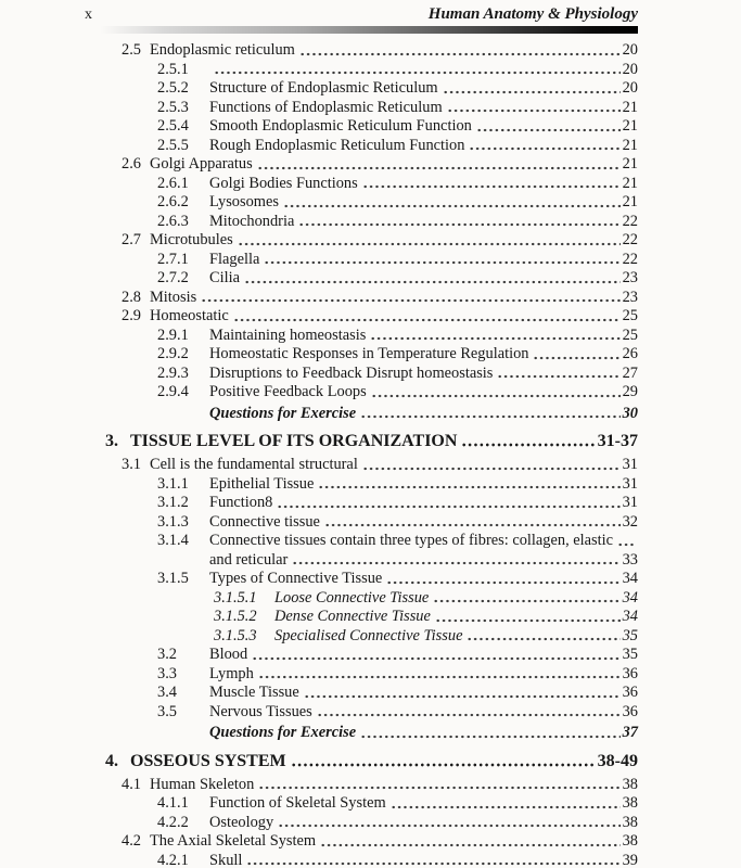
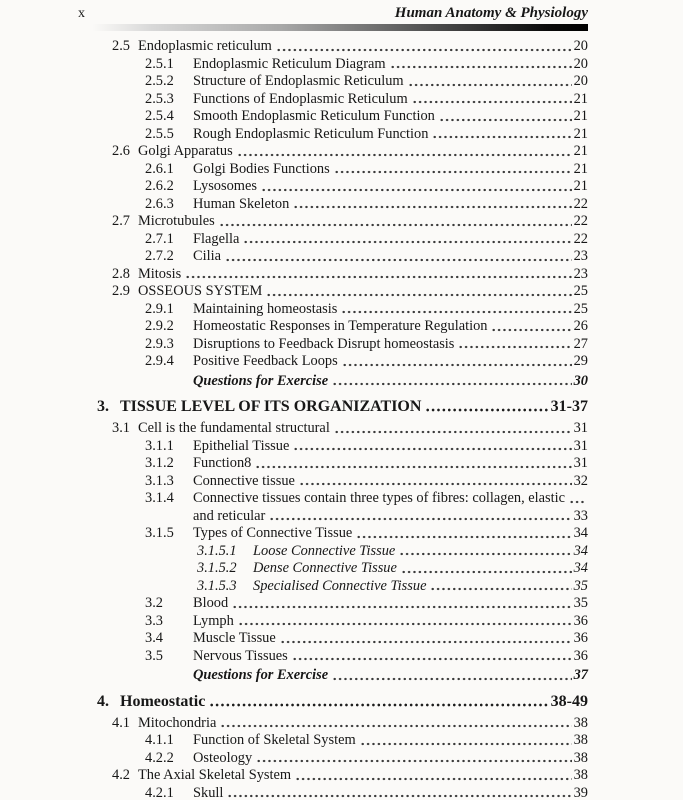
  x
  Human Anatomy & Physiology
  2.5
  Endoplasmic reticulum
  20
  2.5.1
+ Endoplasmic Reticulum Diagram
  20
  2.5.2
  Structure of Endoplasmic Reticulum
  20
  2.5.3
  Functions of Endoplasmic Reticulum
  21
  2.5.4
  Smooth Endoplasmic Reticulum Function
  21
  2.5.5
  Rough Endoplasmic Reticulum Function
  21
  2.6
  Golgi Apparatus
  21
  2.6.1
  Golgi Bodies Functions
  21
  2.6.2
  Lysosomes
  21
  2.6.3
- Mitochondria
+ Human Skeleton
  22
  2.7
  Microtubules
  22
  2.7.1
  Flagella
  22
  2.7.2
  Cilia
  23
  2.8
  Mitosis
  23
  2.9
- Homeostatic
+ OSSEOUS SYSTEM
  25
  2.9.1
  Maintaining homeostasis
  25
  2.9.2
  Homeostatic Responses in Temperature Regulation
  26
  2.9.3
  Disruptions to Feedback Disrupt homeostasis
  27
  2.9.4
  Positive Feedback Loops
  29
  Questions for Exercise
  30
  3.
  TISSUE LEVEL OF ITS ORGANIZATION
  31-37
  3.1
  Cell is the fundamental structural
  31
  3.1.1
  Epithelial Tissue
  31
  3.1.2
  Function8
  31
  3.1.3
  Connective tissue
  32
  3.1.4
  Connective tissues contain three types of fibres: collagen, elastic
  and reticular
  33
  3.1.5
  Types of Connective Tissue
  34
  3.1.5.1
  Loose Connective Tissue
  34
  3.1.5.2
  Dense Connective Tissue
  34
  3.1.5.3
  Specialised Connective Tissue
  35
  3.2
  Blood
  35
  3.3
  Lymph
  36
  3.4
  Muscle Tissue
  36
  3.5
  Nervous Tissues
  36
  Questions for Exercise
  37
  4.
- OSSEOUS SYSTEM
+ Homeostatic
  38-49
  4.1
- Human Skeleton
+ Mitochondria
  38
  4.1.1
  Function of Skeletal System
  38
  4.2.2
  Osteology
  38
  4.2
  The Axial Skeletal System
  38
  4.2.1
  Skull
  39
